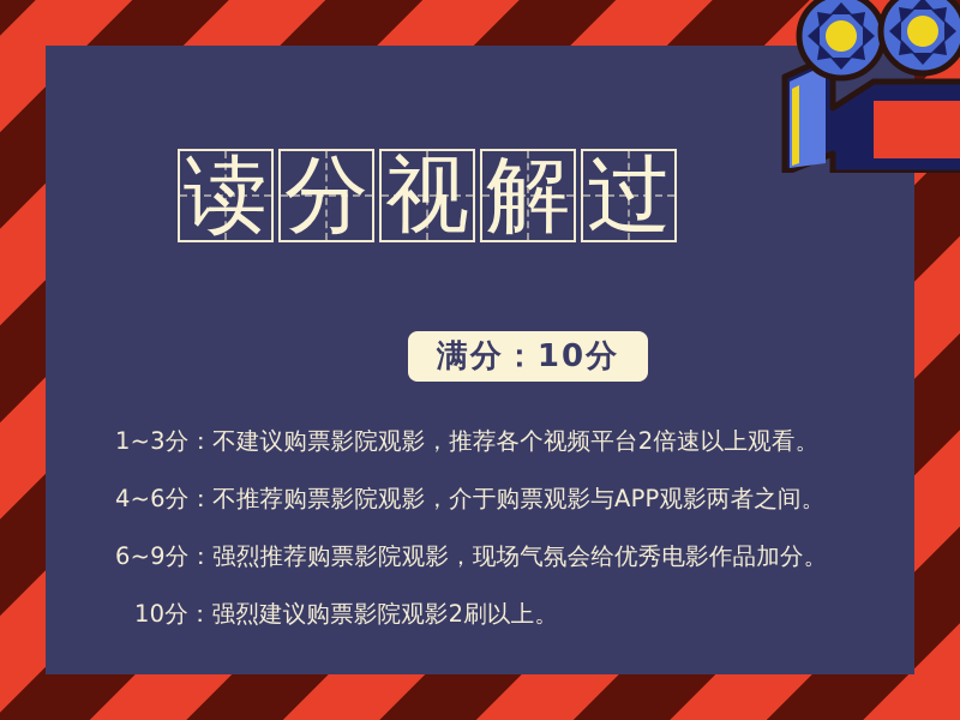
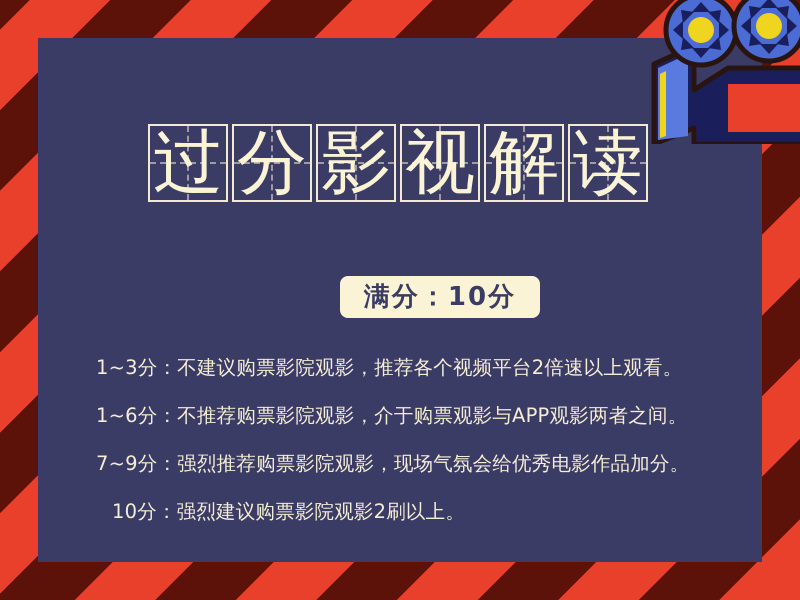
- 读
+ 过
  分
+ 影
  视
  解
- 过
+ 读
  满分：10分
  1~3分：
  不建议购票影院观影，推荐各个视频平台2倍速以上观看。
- 4~6分：
+ 1~6分：
  不推荐购票影院观影，介于购票观影与APP观影两者之间。
- 6~9分：
+ 7~9分：
  强烈推荐购票影院观影，现场气氛会给优秀电影作品加分。
  10分：
  强烈建议购票影院观影2刷以上。
